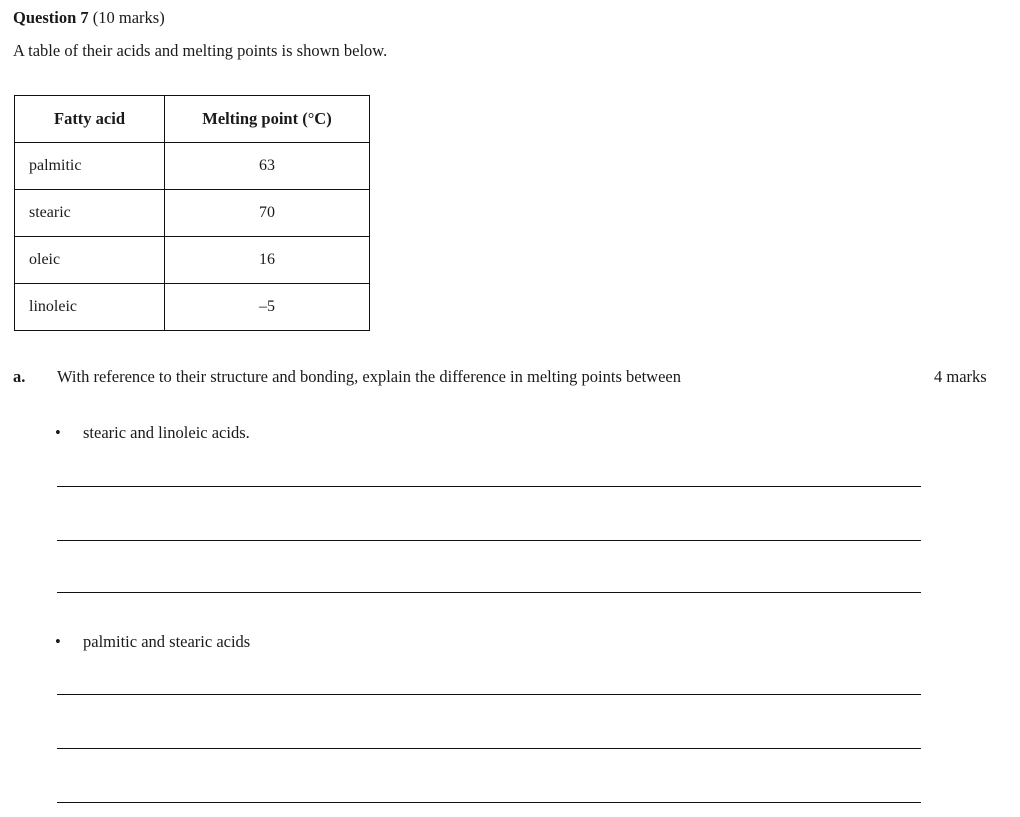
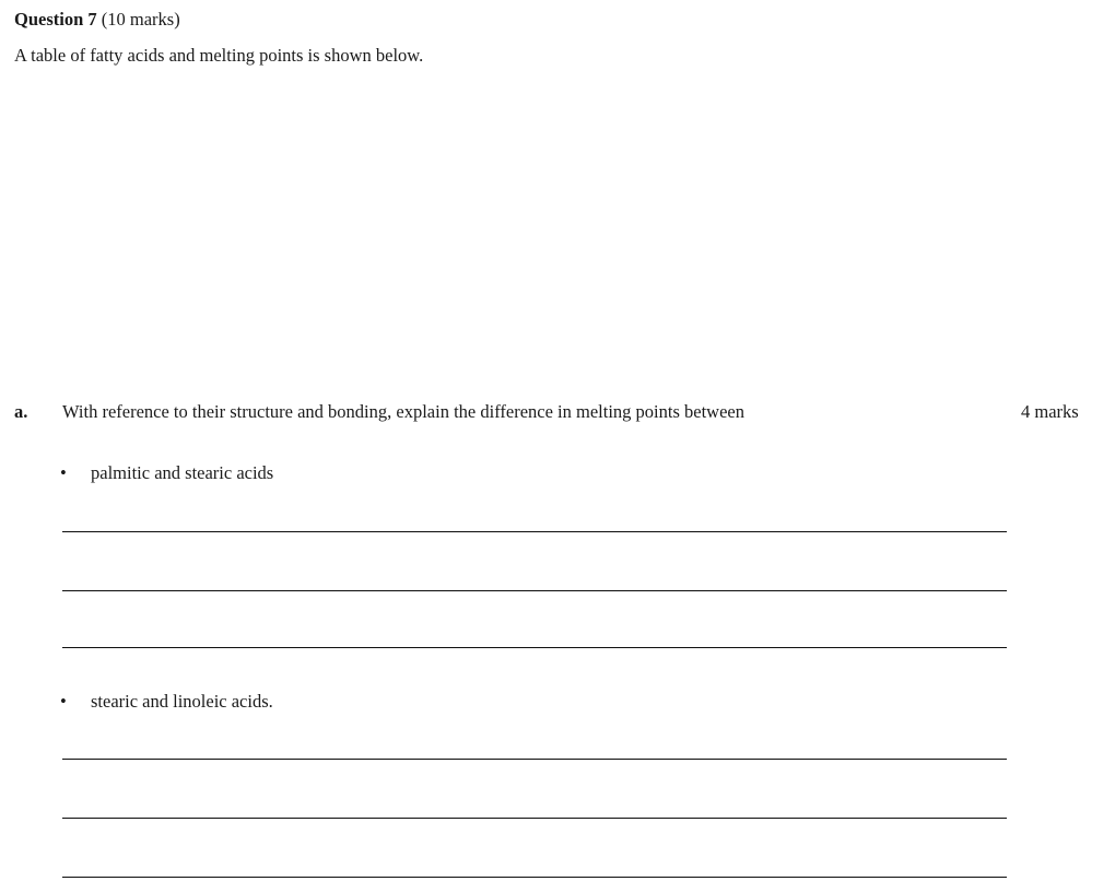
  Question 7 (10 marks)
- A table of their acids and melting points is shown below.
+ A table of fatty acids and melting points is shown below.
- Fatty acid	Melting point (°C)
- palmitic	63
- stearic	70
- oleic	16
- linoleic	–5
  a.
  With reference to their structure and bonding, explain the difference in melting points between
  4 marks
  •
- stearic and linoleic acids.
+ palmitic and stearic acids
  •
- palmitic and stearic acids
+ stearic and linoleic acids.
